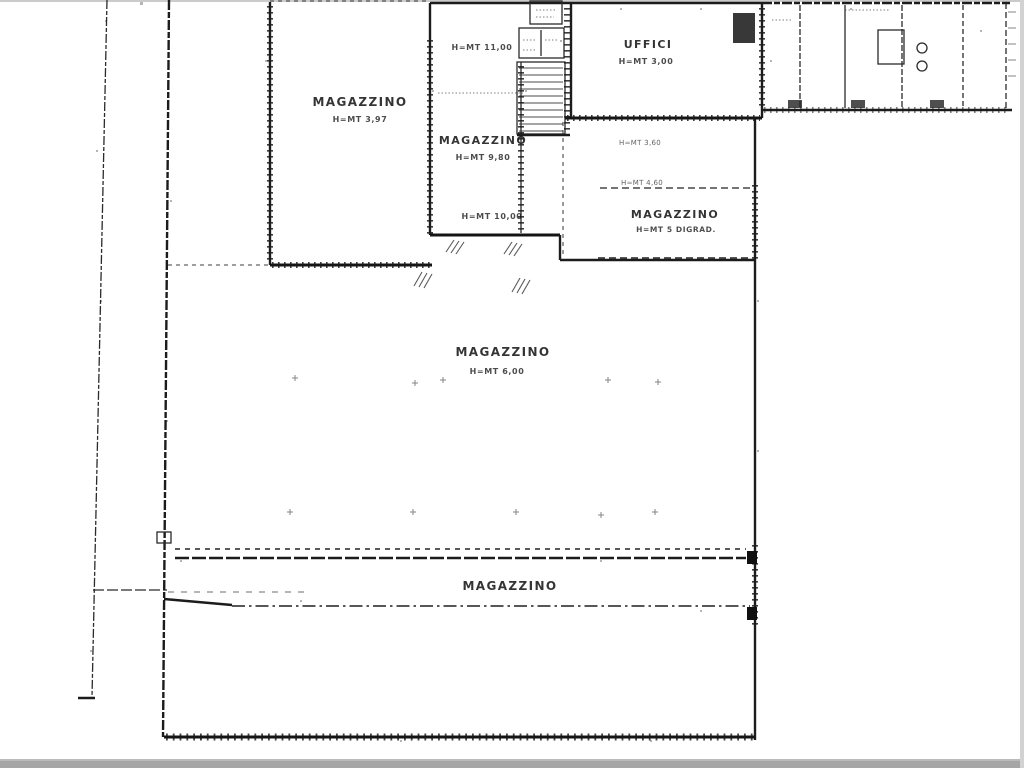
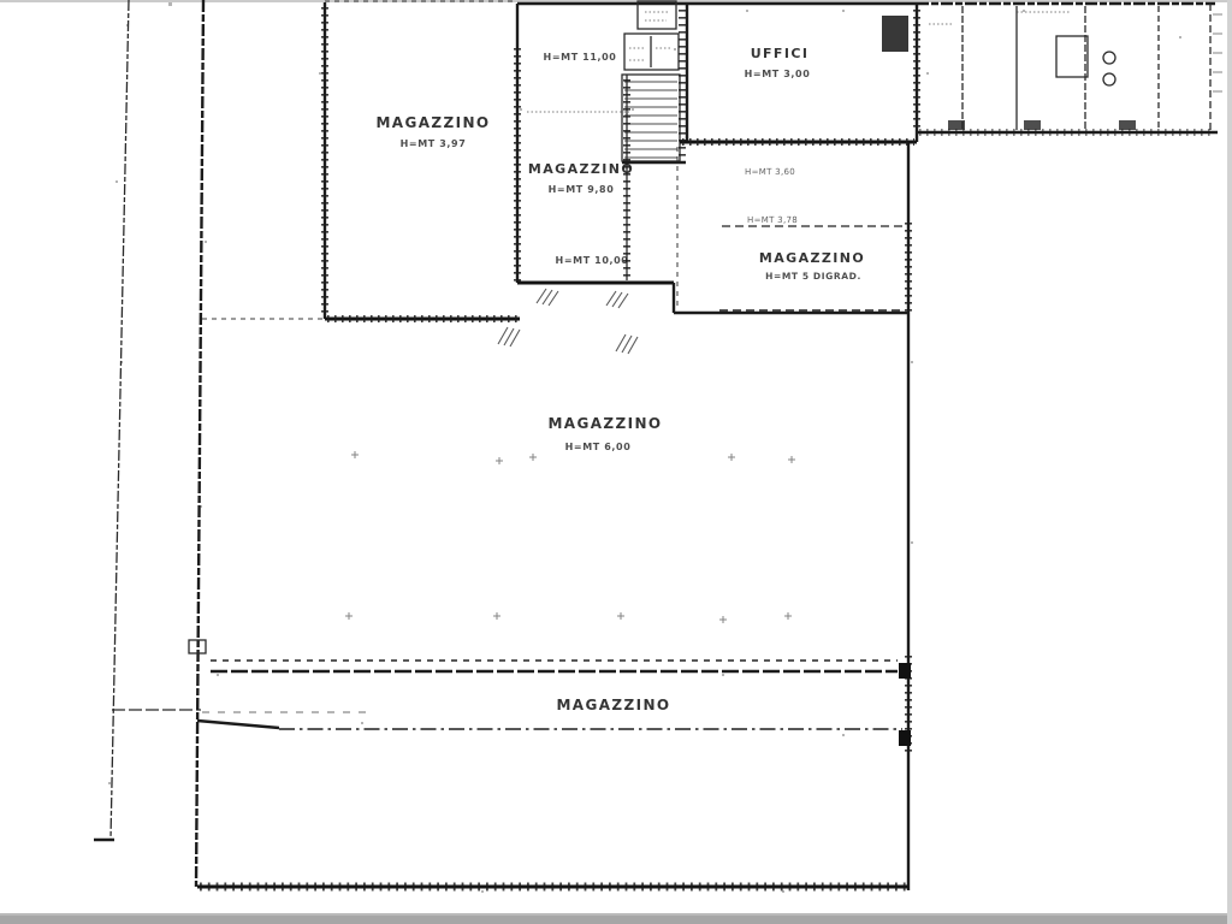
  MAGAZZINO
  H=MT 3,97
  H=MT 11,00
  MAGAZZINO
  H=MT 9,80
  H=MT 10,00
  UFFICI
  H=MT 3,00
  H=MT 3,60
- H=MT 4,60
+ H=MT 3,78
  MAGAZZINO
  H=MT 5 DIGRAD.
  MAGAZZINO
  H=MT 6,00
  MAGAZZINO
